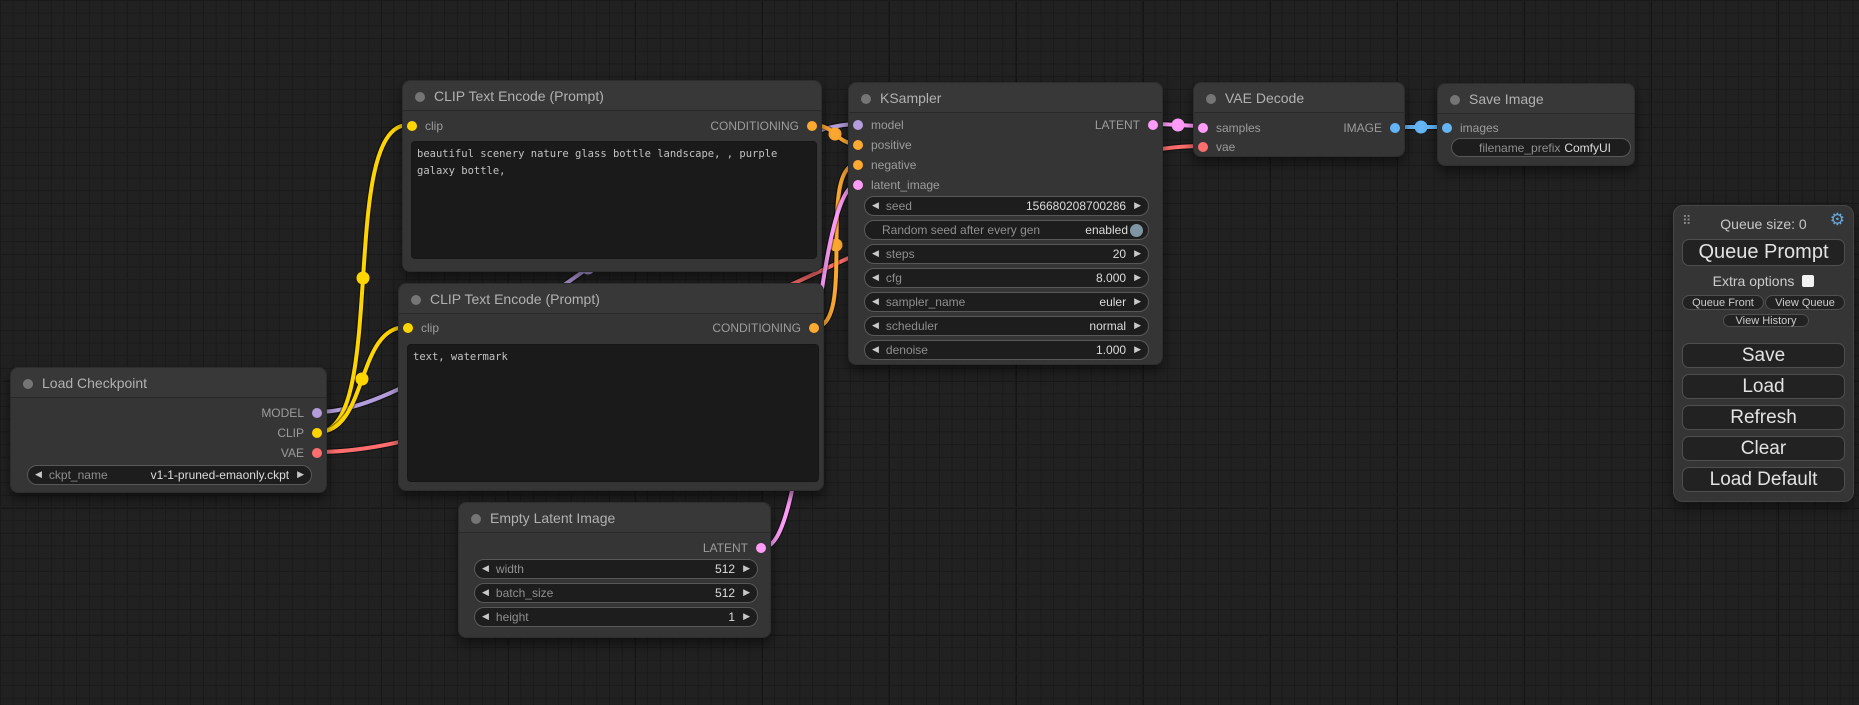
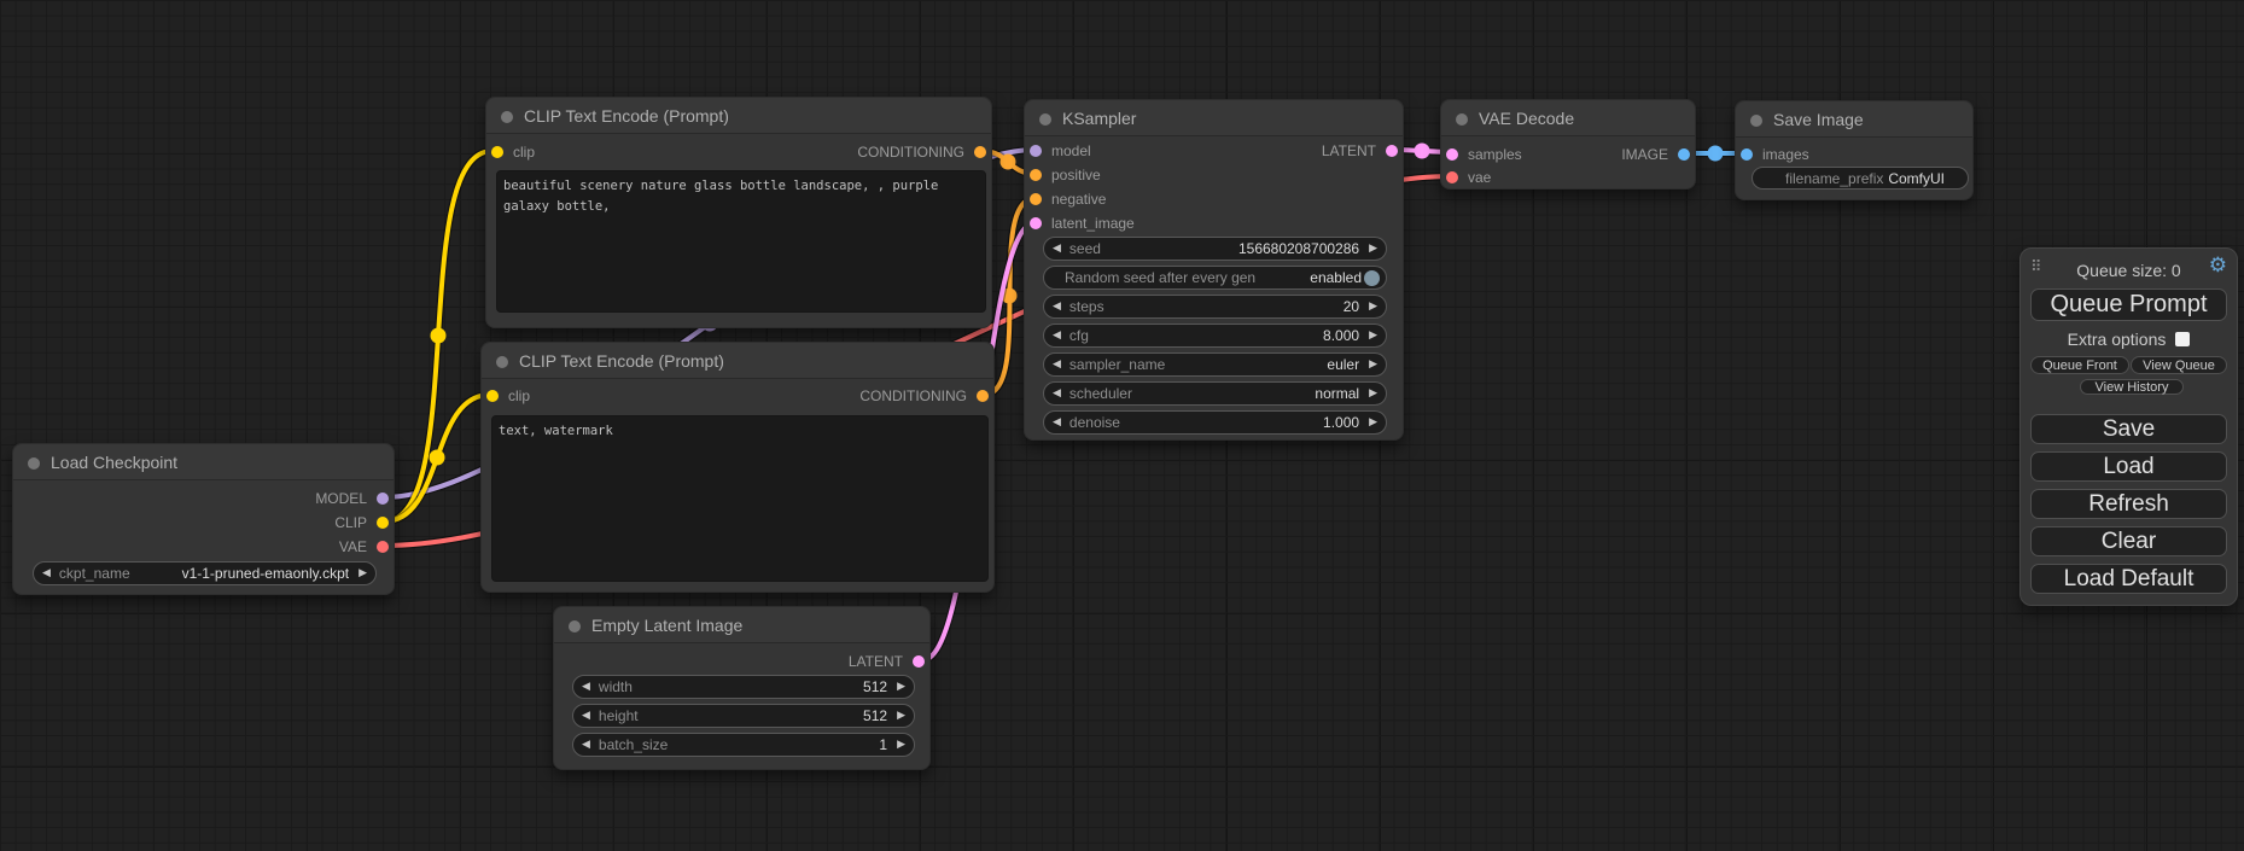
  Load Checkpoint
  MODEL
  CLIP
  VAE
  ◀
  ckpt_name
  v1-1-pruned-emaonly.ckpt
  ▶
  CLIP Text Encode (Prompt)
  clip
  CONDITIONING
  beautiful scenery nature glass bottle landscape, , purple galaxy bottle,
  CLIP Text Encode (Prompt)
  clip
  CONDITIONING
  text, watermark
  KSampler
  model
  positive
  negative
  latent_image
  LATENT
  ◀
  seed
  156680208700286
  ▶
  Random seed after every gen
  enabled
  ◀
  steps
  20
  ▶
  ◀
  cfg
  8.000
  ▶
  ◀
  sampler_name
  euler
  ▶
  ◀
  scheduler
  normal
  ▶
  ◀
  denoise
  1.000
  ▶
  VAE Decode
  samples
  vae
  IMAGE
  Save Image
  images
  filename_prefix
  ComfyUI
  Empty Latent Image
  LATENT
  ◀
  width
  512
  ▶
  ◀
- batch_size
+ height
  512
  ▶
  ◀
- height
+ batch_size
  1
  ▶
  ⠿
  Queue size: 0
  ⚙
  Queue Prompt
  Extra options
  Queue Front
  View Queue
  View History
  Save
  Load
  Refresh
  Clear
  Load Default
